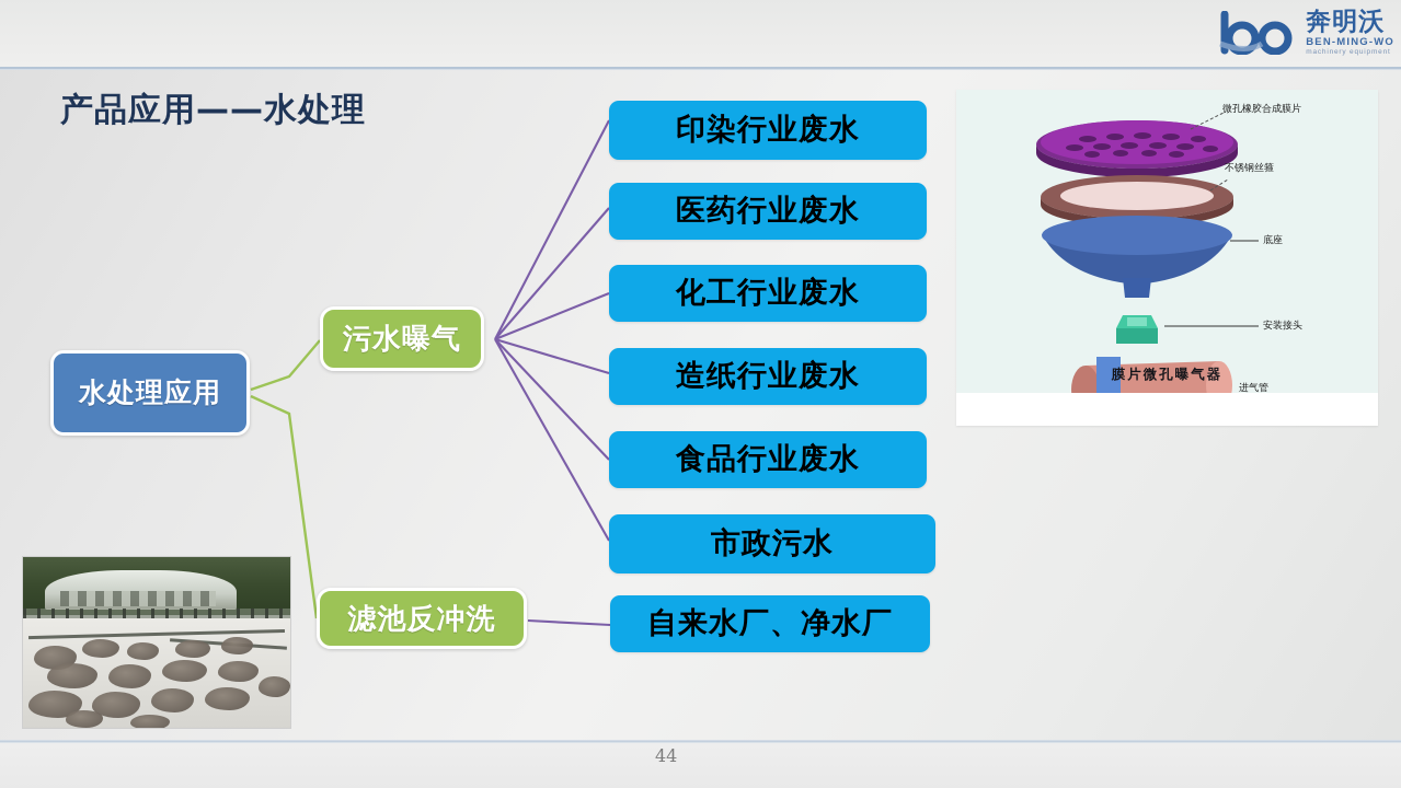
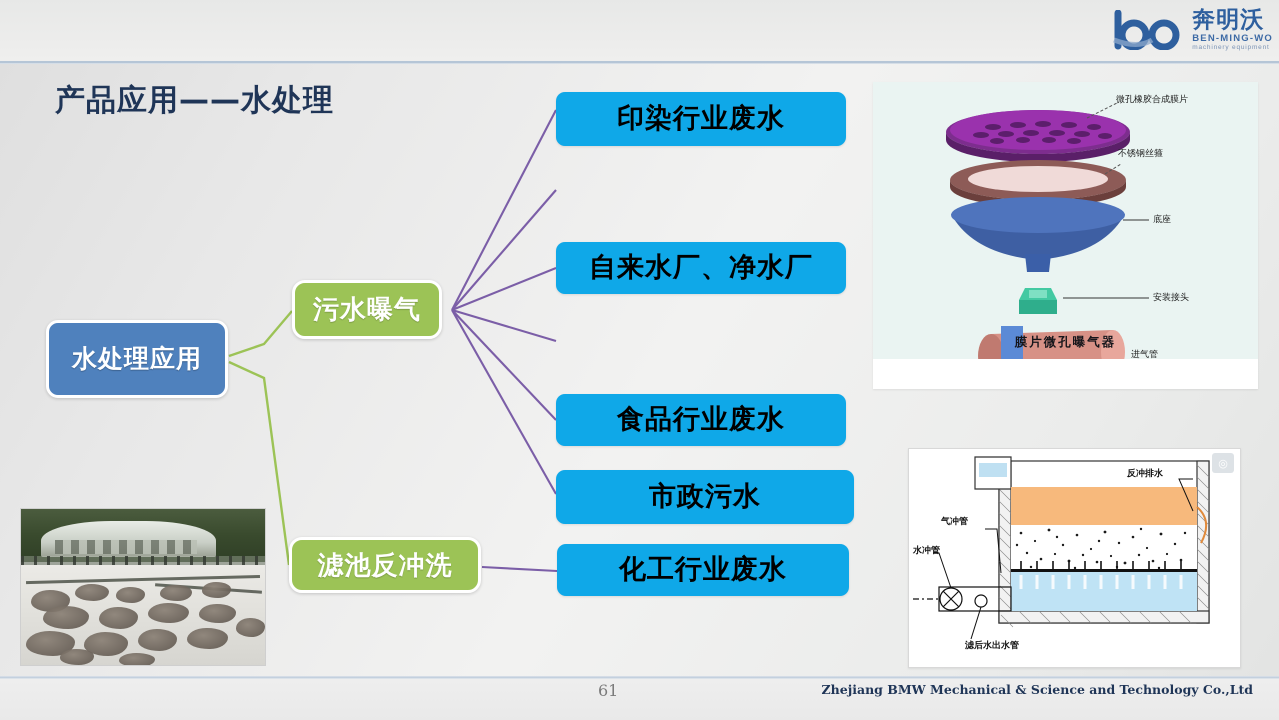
  奔明沃
  BEN-MING-WO
  产品应用——水处理
  水处理应用
  污水曝气
  滤池反冲洗
  印染行业废水
- 医药行业废水
- 化工行业废水
+ 自来水厂、净水厂
- 造纸行业废水
  食品行业废水
  市政污水
- 自来水厂、净水厂
+ 化工行业废水
  微孔橡胶合成膜片
  不锈钢丝箍
  底座
  安装接头
  进气管
  膜片微孔曝气器
+ 反冲排水
+ 气冲管
+ 水冲管
+ 滤后水出水管
+ ◎
- 44
+ 61
+ Zhejiang BMW Mechanical & Science and Technology Co.,Ltd
